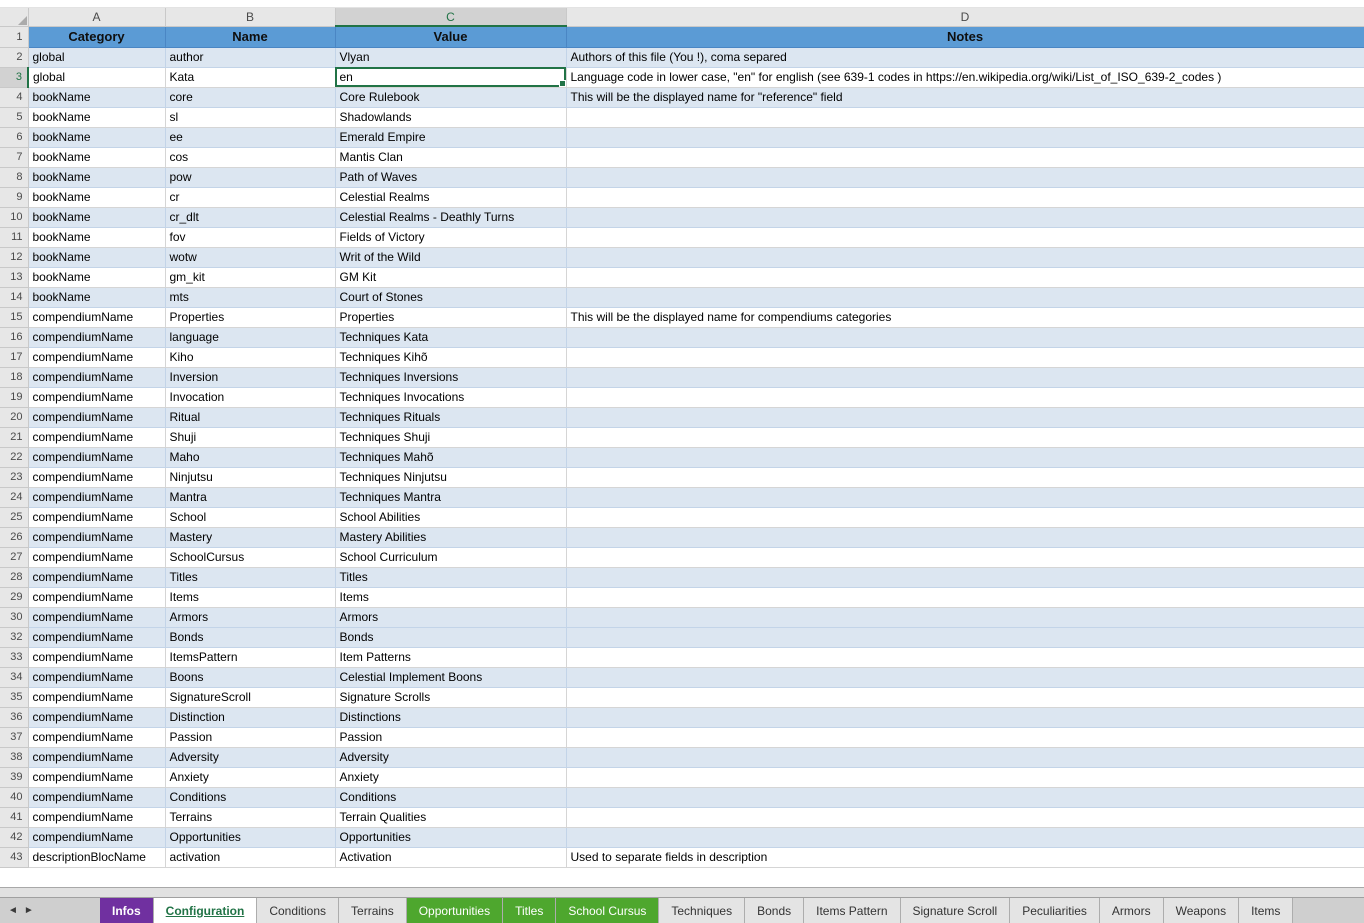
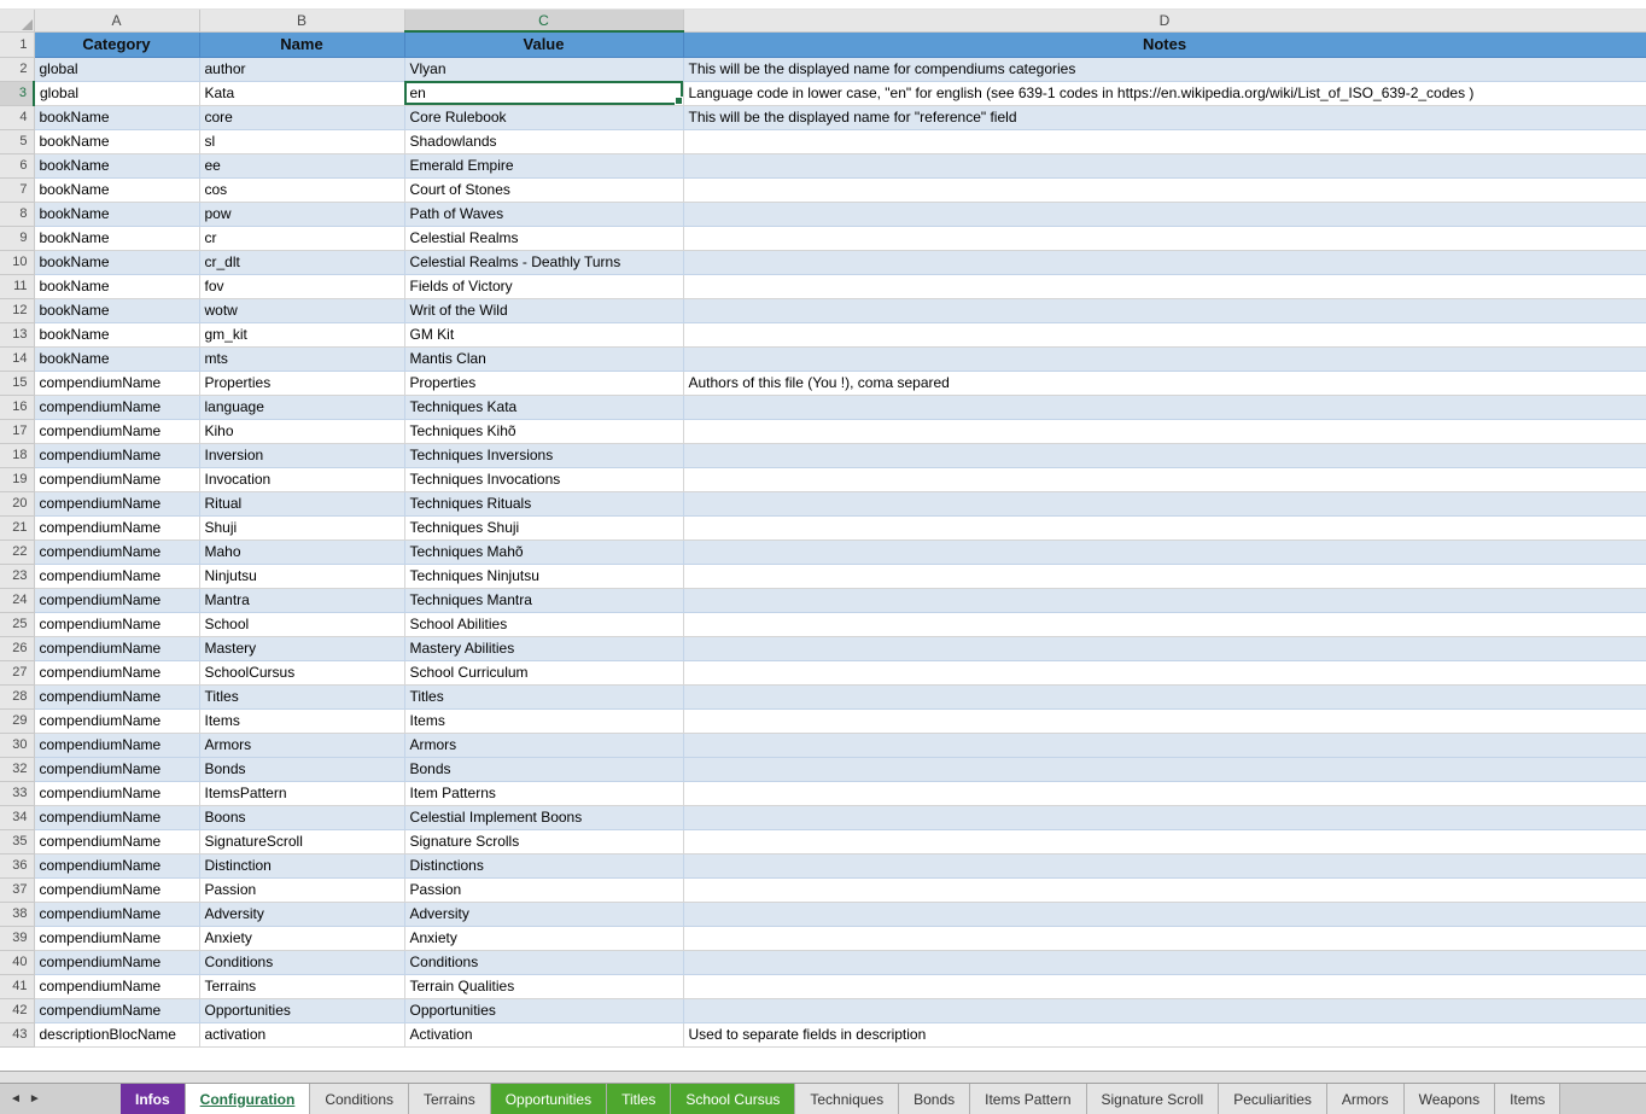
  	A	B	C	D
  1	Category	Name	Value	Notes
- 2	global	author	Vlyan	Authors of this file (You !), coma separed
+ 2	global	author	Vlyan	This will be the displayed name for compendiums categories
  3	global	Kata	en	Language code in lower case, "en" for english (see 639-1 codes in https://en.wikipedia.org/wiki/List_of_ISO_639-2_codes )
  4	bookName	core	Core Rulebook	This will be the displayed name for "reference" field
  5	bookName	sl	Shadowlands
  6	bookName	ee	Emerald Empire
- 7	bookName	cos	Mantis Clan
+ 7	bookName	cos	Court of Stones
  8	bookName	pow	Path of Waves
  9	bookName	cr	Celestial Realms
  10	bookName	cr_dlt	Celestial Realms - Deathly Turns
  11	bookName	fov	Fields of Victory
  12	bookName	wotw	Writ of the Wild
  13	bookName	gm_kit	GM Kit
- 14	bookName	mts	Court of Stones
+ 14	bookName	mts	Mantis Clan
- 15	compendiumName	Properties	Properties	This will be the displayed name for compendiums categories
+ 15	compendiumName	Properties	Properties	Authors of this file (You !), coma separed
  16	compendiumName	language	Techniques Kata
  17	compendiumName	Kiho	Techniques Kihõ
  18	compendiumName	Inversion	Techniques Inversions
  19	compendiumName	Invocation	Techniques Invocations
  20	compendiumName	Ritual	Techniques Rituals
  21	compendiumName	Shuji	Techniques Shuji
  22	compendiumName	Maho	Techniques Mahõ
  23	compendiumName	Ninjutsu	Techniques Ninjutsu
  24	compendiumName	Mantra	Techniques Mantra
  25	compendiumName	School	School Abilities
  26	compendiumName	Mastery	Mastery Abilities
  27	compendiumName	SchoolCursus	School Curriculum
  28	compendiumName	Titles	Titles
  29	compendiumName	Items	Items
  30	compendiumName	Armors	Armors
  32	compendiumName	Bonds	Bonds
  33	compendiumName	ItemsPattern	Item Patterns
  34	compendiumName	Boons	Celestial Implement Boons
  35	compendiumName	SignatureScroll	Signature Scrolls
  36	compendiumName	Distinction	Distinctions
  37	compendiumName	Passion	Passion
  38	compendiumName	Adversity	Adversity
  39	compendiumName	Anxiety	Anxiety
  40	compendiumName	Conditions	Conditions
  41	compendiumName	Terrains	Terrain Qualities
  42	compendiumName	Opportunities	Opportunities
  43	descriptionBlocName	activation	Activation	Used to separate fields in description
  ◄
  ►
  Infos
  Configuration
  Conditions
  Terrains
  Opportunities
  Titles
  School Cursus
  Techniques
  Bonds
  Items Pattern
  Signature Scroll
  Peculiarities
  Armors
  Weapons
  Items
